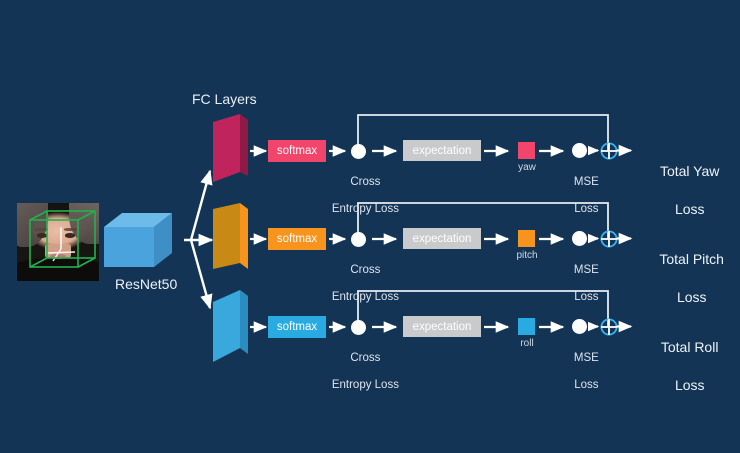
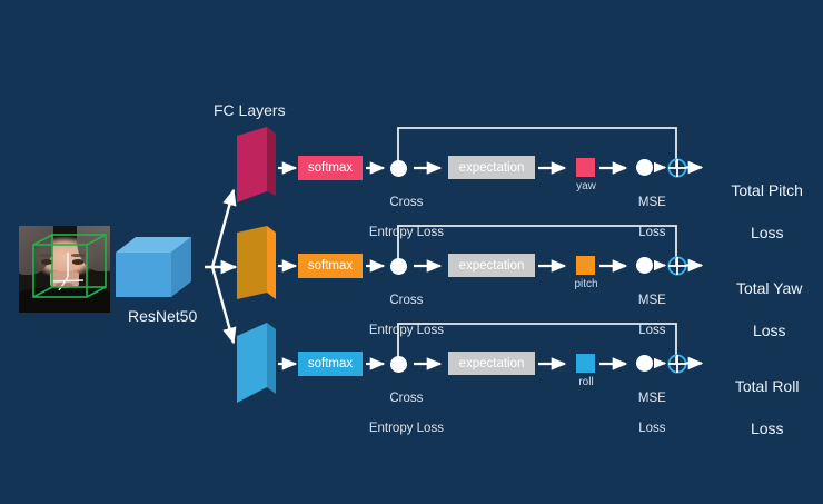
  ResNet50
  FC Layers
  softmax
  Cross
  Entropy Loss
  expectation
  yaw
  MSE
  Loss
- Total Yaw
+ Total Pitch
  Loss
  softmax
  Cross
  Entropy Loss
  expectation
  pitch
  MSE
  Loss
- Total Pitch
+ Total Yaw
  Loss
  softmax
  Cross
  Entropy Loss
  expectation
  roll
  MSE
  Loss
  Total Roll
  Loss
